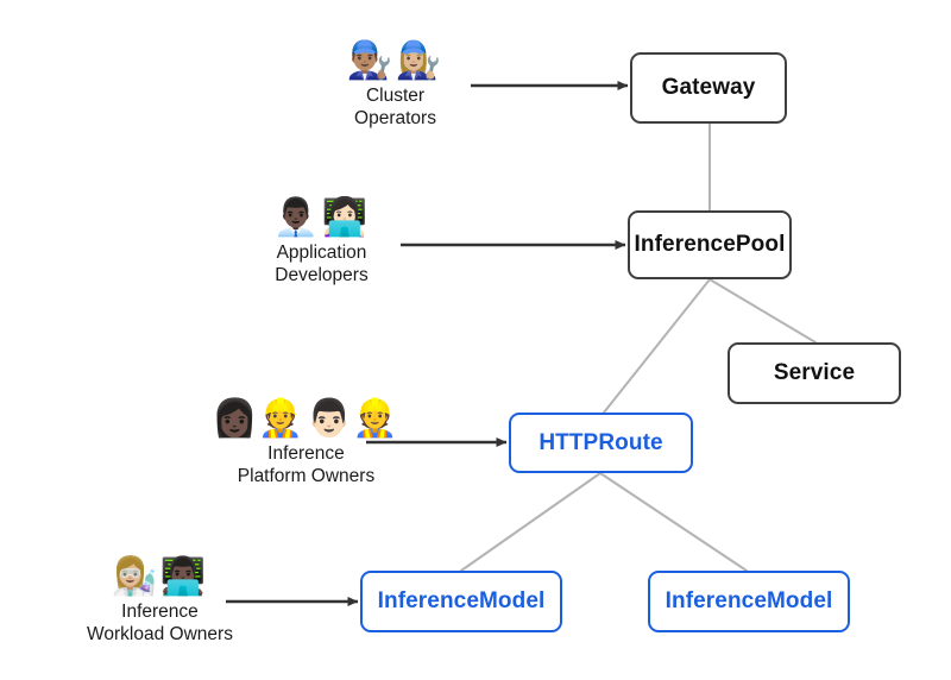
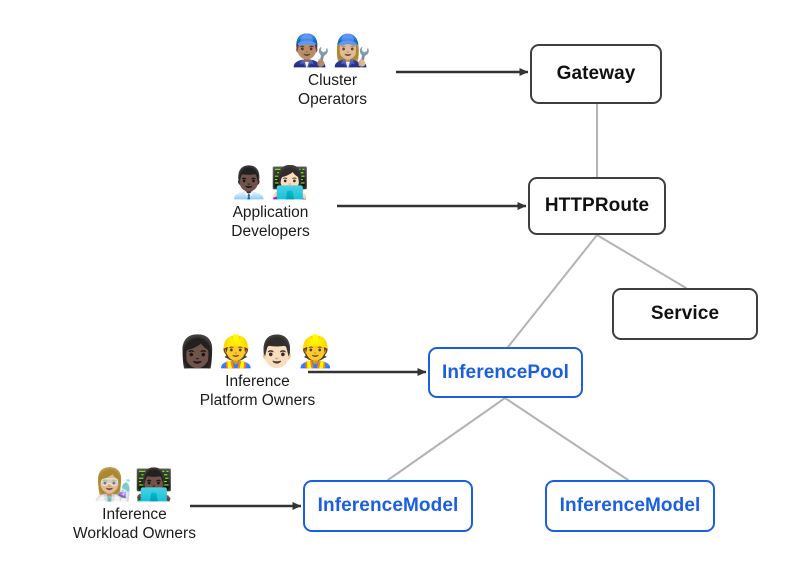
  👨🏽‍🔧👩🏼‍🔧
  Cluster
  Operators
  👨🏿‍💼👩🏻‍💻
  Application
  Developers
  👩🏿‍👷👨🏻‍👷
  Inference
  Platform Owners
  👩🏼‍🔬👨🏿‍💻
  Inference
  Workload Owners
  Gateway
- InferencePool
+ HTTPRoute
  Service
- HTTPRoute
+ InferencePool
  InferenceModel
  InferenceModel
